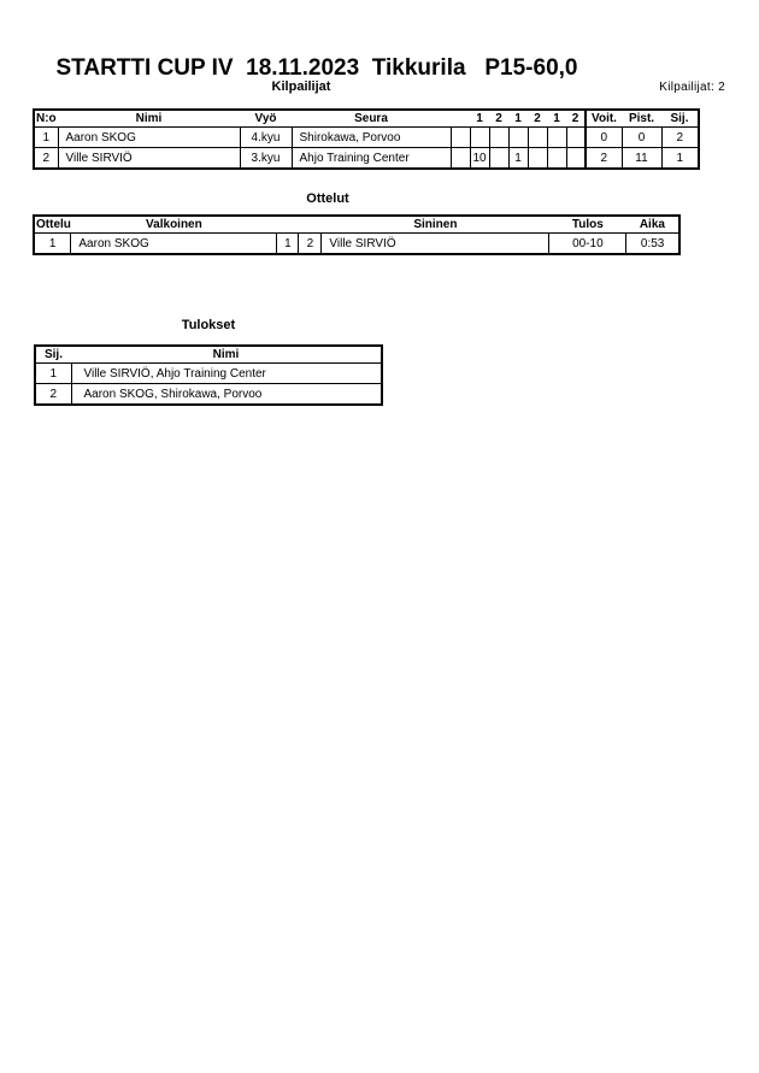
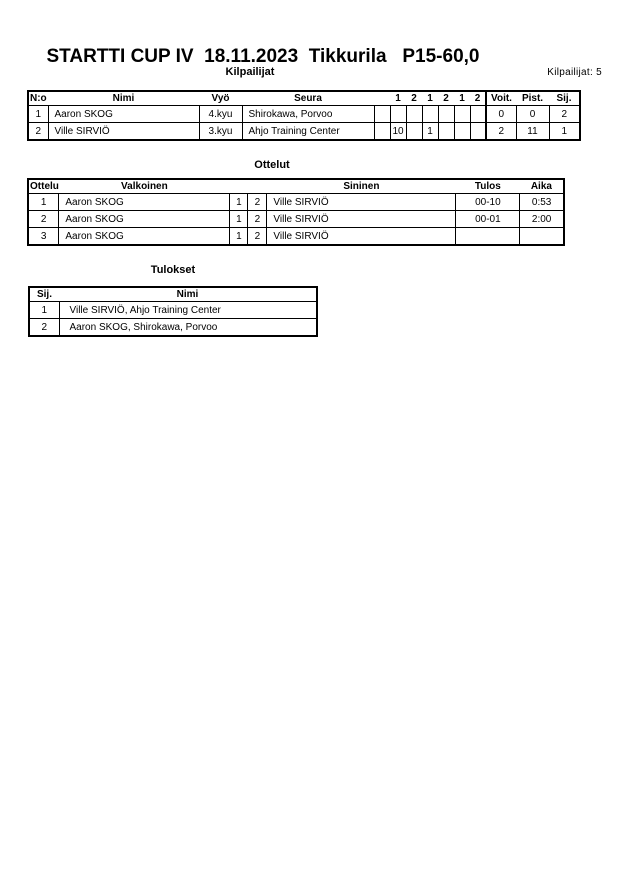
  STARTTI CUP IV 18.11.2023 Tikkurila P15-60,0
  Kilpailijat
- Kilpailijat: 2
+ Kilpailijat: 5
  N:o	Nimi	Vyö	Seura		1	2	1	2	1	2	Voit.	Pist.	Sij.
  1	Aaron SKOG	4.kyu	Shirokawa, Porvoo								0	0	2
  2	Ville SIRVIÖ	3.kyu	Ahjo Training Center		10		1				2	11	1
  Ottelut
  Ottelu	Valkoinen			Sininen	Tulos	Aika
  1	Aaron SKOG	1	2	Ville SIRVIÖ	00-10	0:53
+ 2	Aaron SKOG	1	2	Ville SIRVIÖ	00-01	2:00
+ 3	Aaron SKOG	1	2	Ville SIRVIÖ
  Tulokset
  Sij.	Nimi
  1	Ville SIRVIÖ, Ahjo Training Center
  2	Aaron SKOG, Shirokawa, Porvoo
